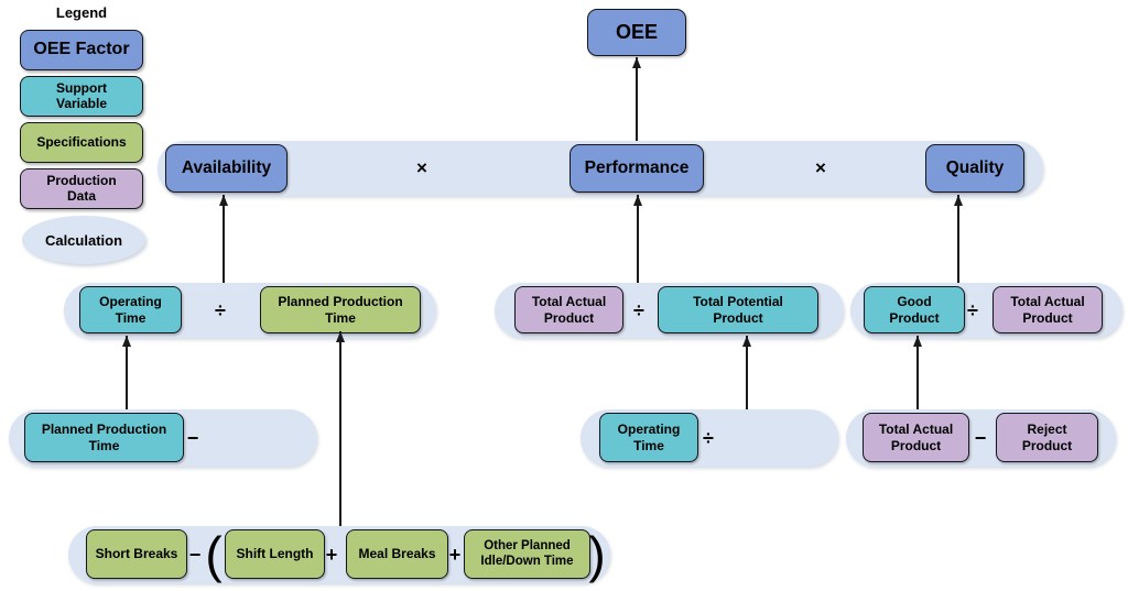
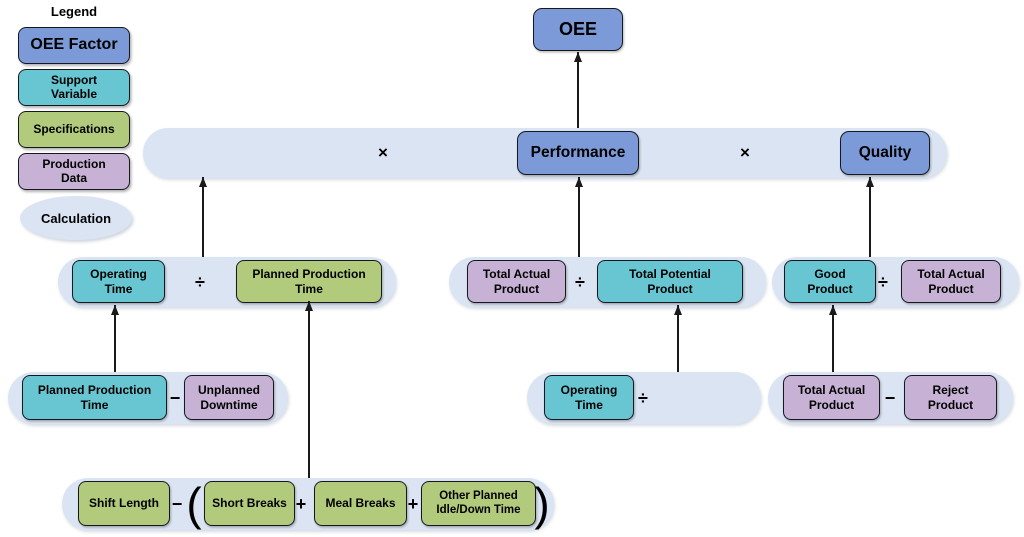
  Legend
  OEE Factor
  Support
  Variable
  Specifications
  Production
  Data
  Calculation
  OEE
- Availability
  ×
  Performance
  ×
  Quality
  Operating
  Time
  ÷
  Planned Production
  Time
  Total Actual
  Product
  ÷
  Total Potential
  Product
  Good
  Product
  ÷
  Total Actual
  Product
  Planned Production
  Time
  −
+ Unplanned
+ Downtime
  Operating
  Time
  ÷
  Total Actual
  Product
  −
  Reject
  Product
- Short Breaks
+ Shift Length
  −
  (
- Shift Length
+ Short Breaks
  +
  Meal Breaks
  +
  Other Planned
  Idle/Down Time
  )
